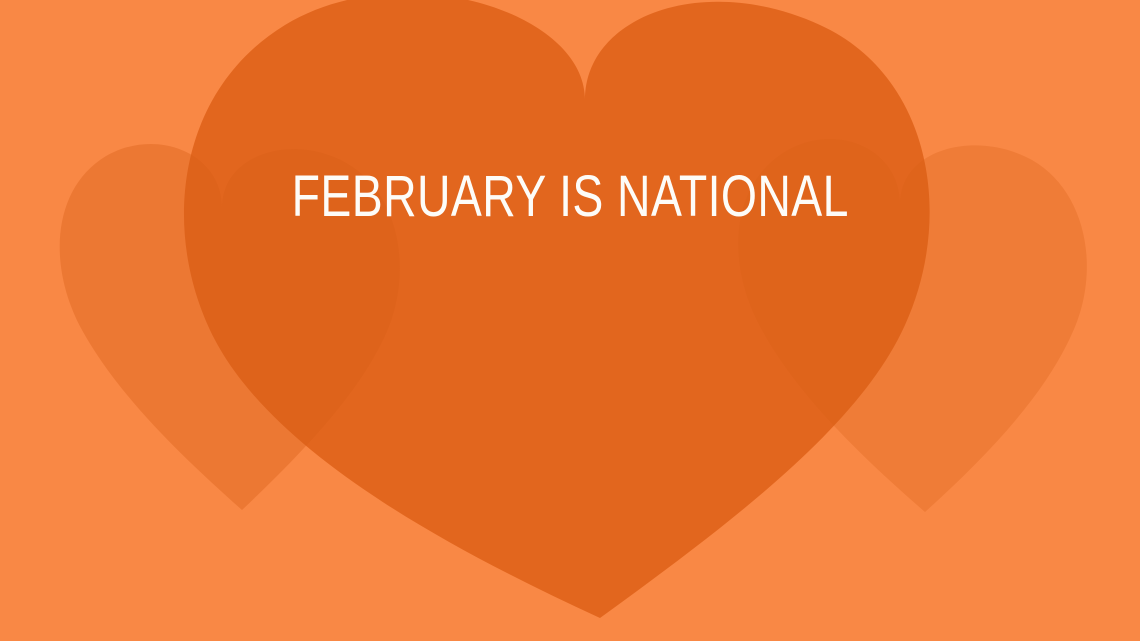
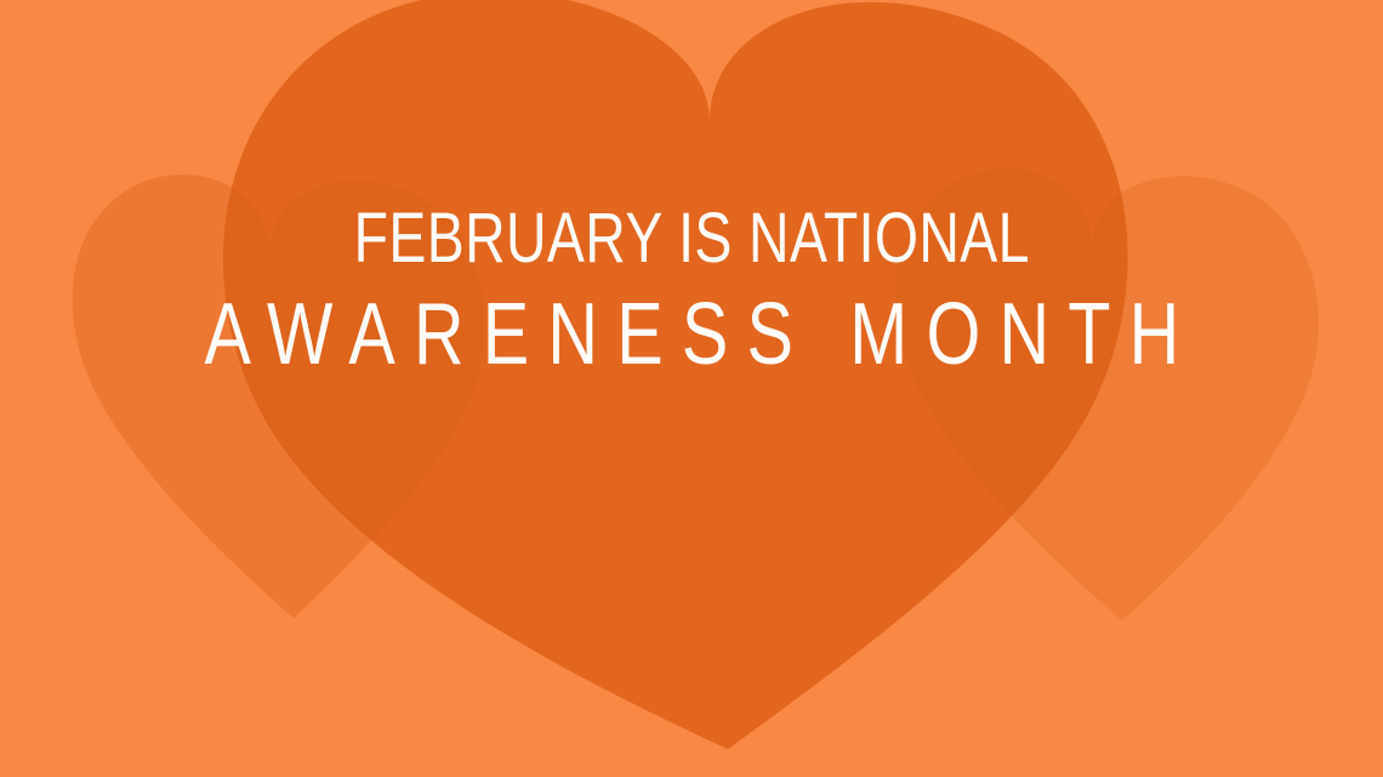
  FEBRUARY IS NATIONAL
+ AWARENESS MONTH
